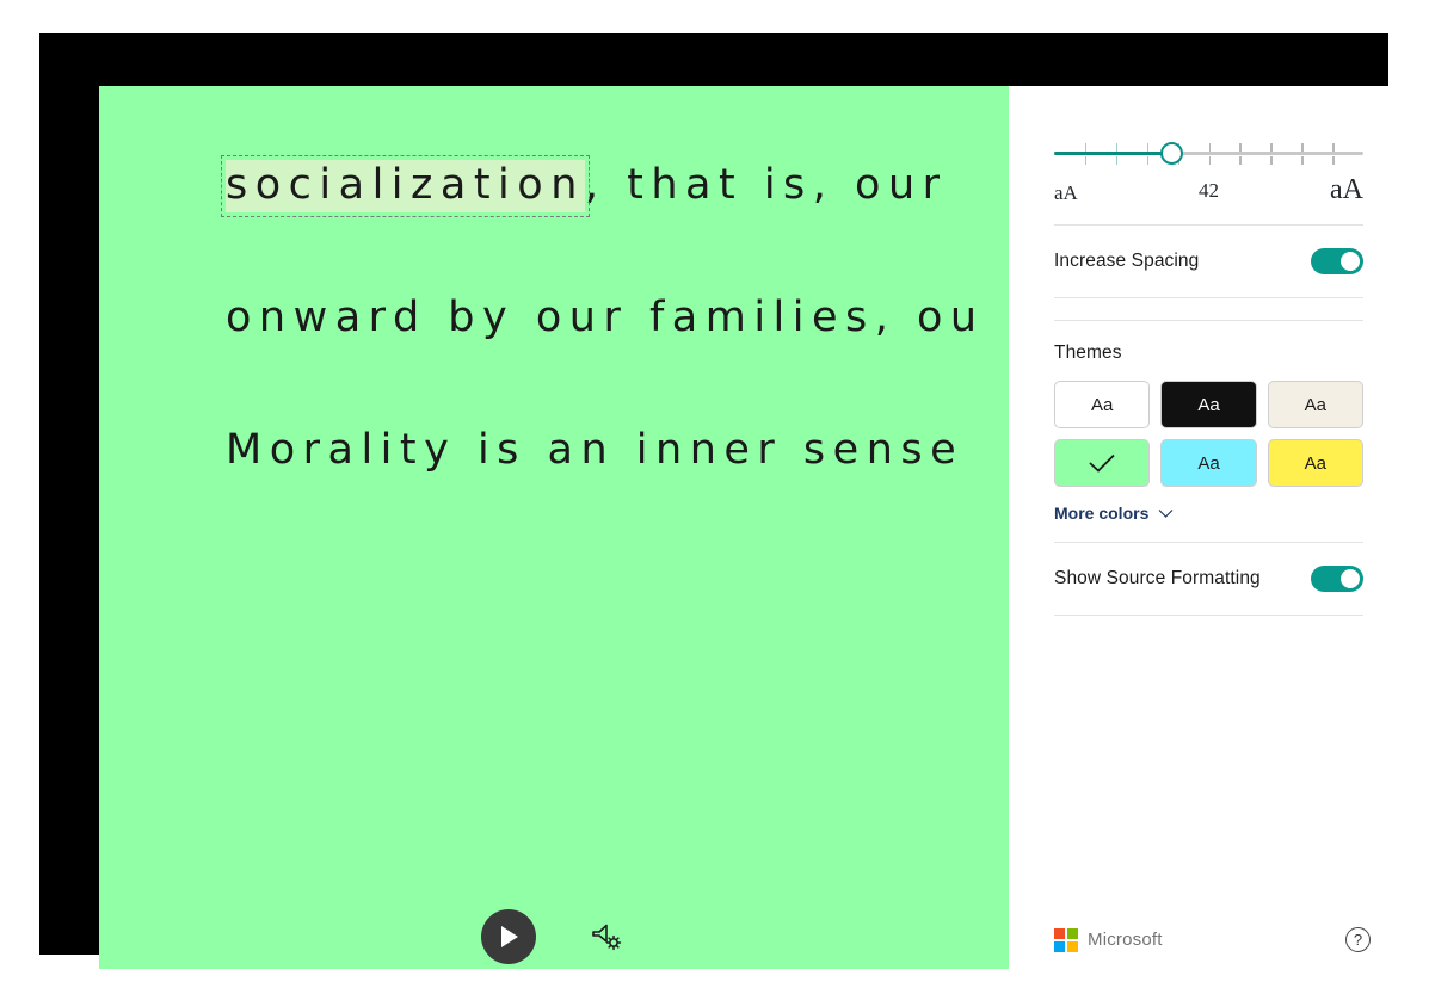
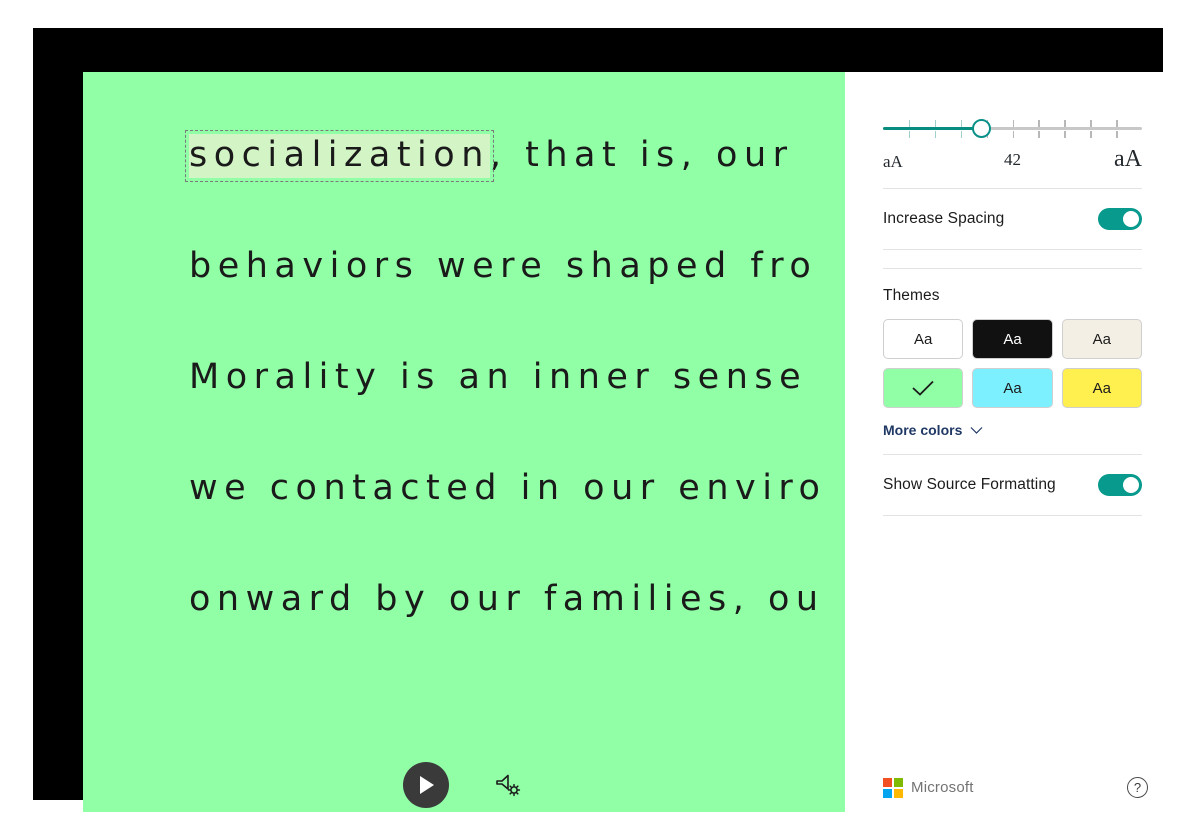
  socialization, that is, our
+ behaviors were shaped fro
- onward by our families, ou
+ Morality is an inner sense
+ we contacted in our enviro
- Morality is an inner sense
+ onward by our families, ou
  aA
  42
  aA
  Increase Spacing
  Themes
  Aa
  Aa
  Aa
  Aa
  Aa
  More colors
  Show Source Formatting
  Microsoft
  ?
